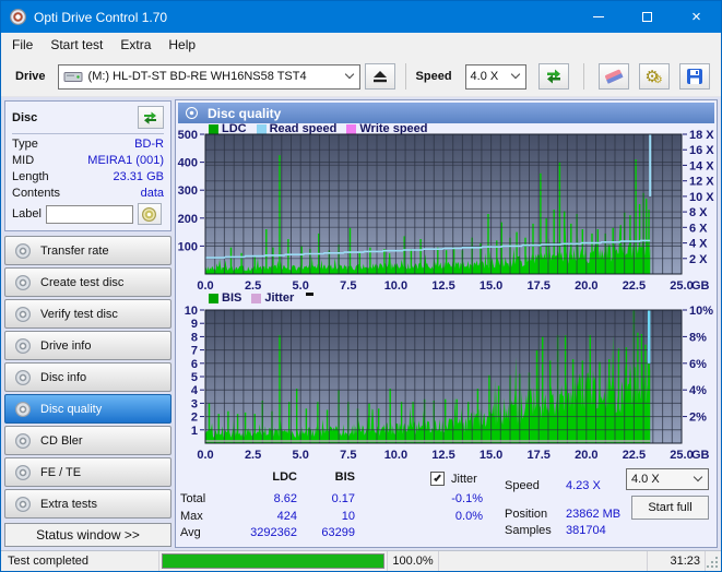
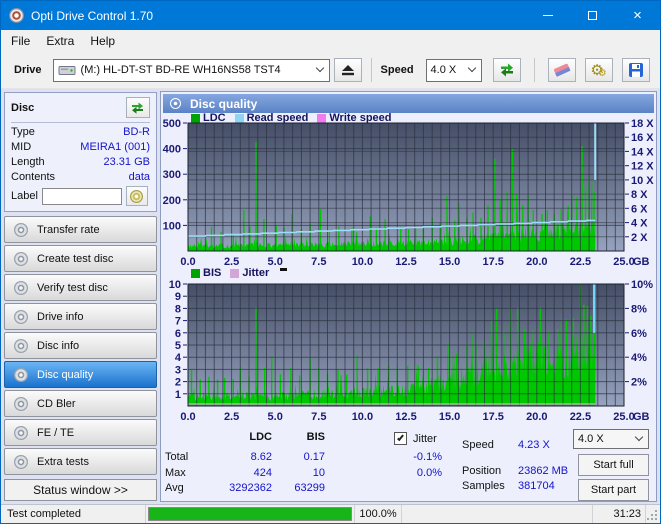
  Opti Drive Control 1.70
  ×
  File
- Start test
  Extra
  Help
  Drive
  (M:) HL-DT-ST BD-RE WH16NS58 TST4
  Speed
  4.0 X
  ⚙
  ⚙
  Disc
  Type
  BD-R
  MID
  MEIRA1 (001)
  Length
  23.31 GB
  Contents
  data
  Label
  Transfer rate
  Create test disc
  Verify test disc
  Drive info
  Disc info
  Disc quality
  CD Bler
  FE / TE
  Extra tests
  Status window >>
  Disc quality
  LDC
  Read speed
  Write speed
  100
  200
  300
  400
  500
  2 X
  4 X
  6 X
  8 X
  10 X
  12 X
  14 X
  16 X
  18 X
  0.0
  2.5
  5.0
  7.5
  10.0
  12.5
  15.0
  17.5
  20.0
  22.5
  25.0
  GB
  BIS
  Jitter
  1
  2
  3
  4
  5
  6
  7
  8
  9
  10
  2%
  4%
  6%
  8%
  10%
  0.0
  2.5
  5.0
  7.5
  10.0
  12.5
  15.0
  17.5
  20.0
  22.5
  25.0
  GB
  LDC
  BIS
  Total
  Max
  Avg
  8.62
  424
  3292362
  0.17
  10
  63299
  Jitter
  -0.1%
  0.0%
  Speed
  4.23 X
  Position
  23862 MB
  Samples
  381704
  4.0 X
  Start full
+ Start part
  Test completed
  100.0%
  31:23
